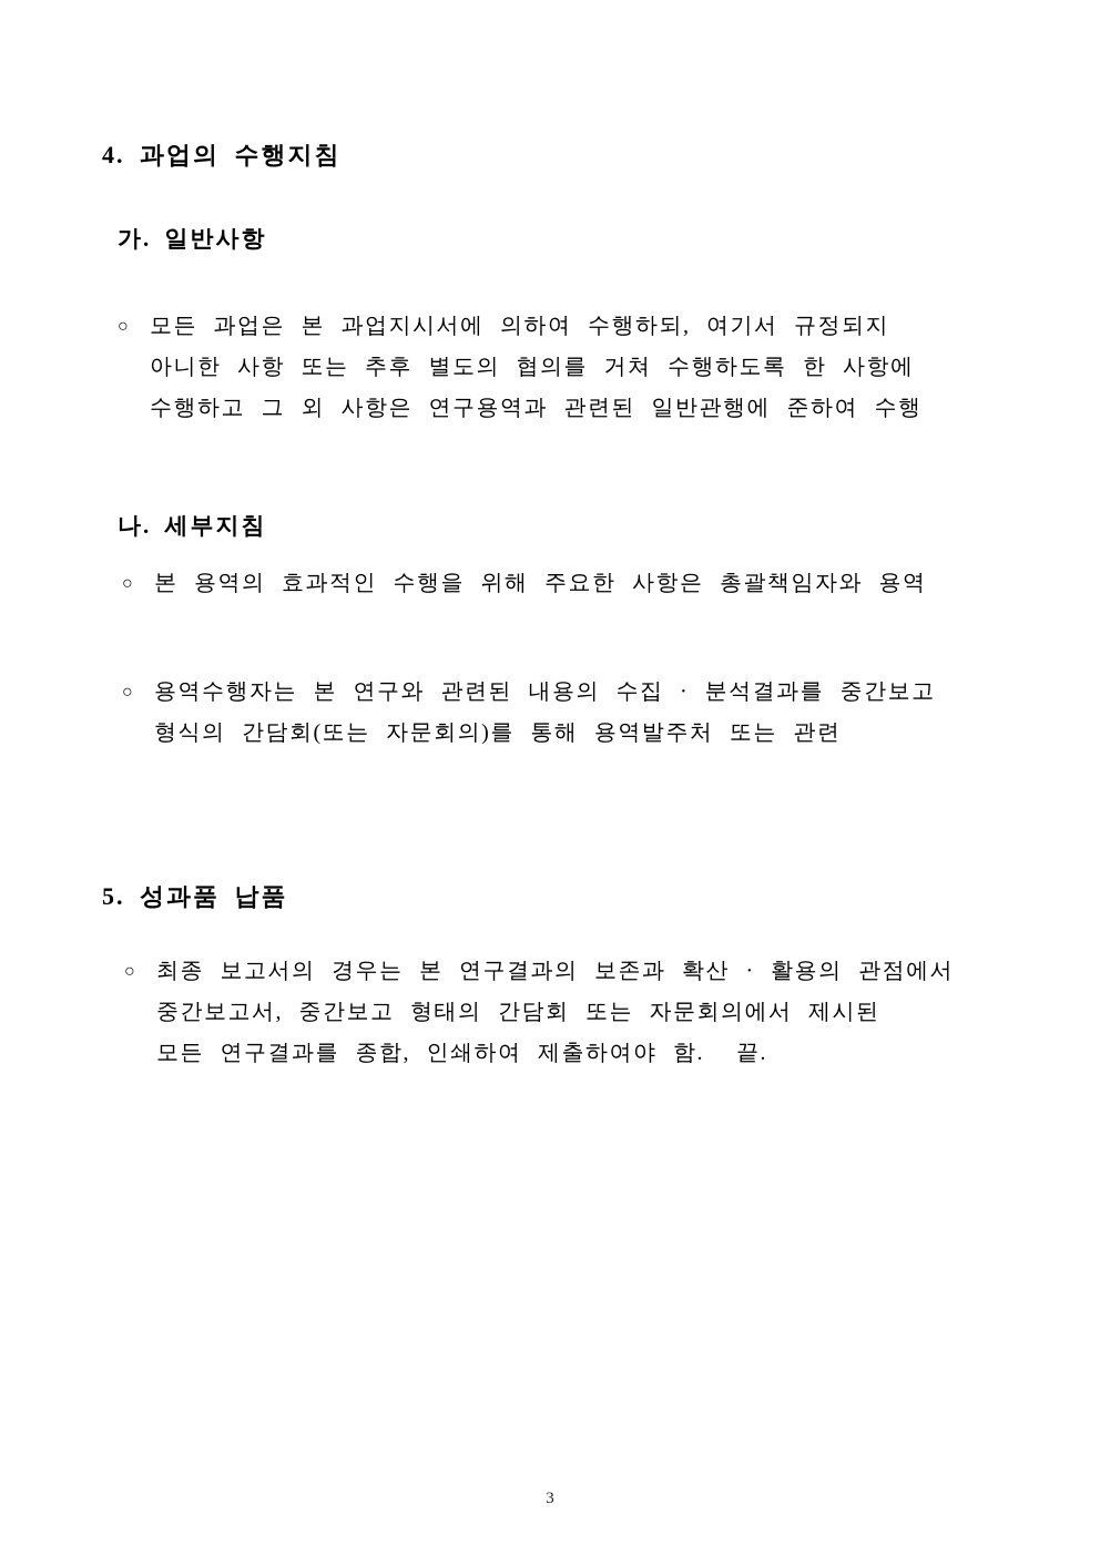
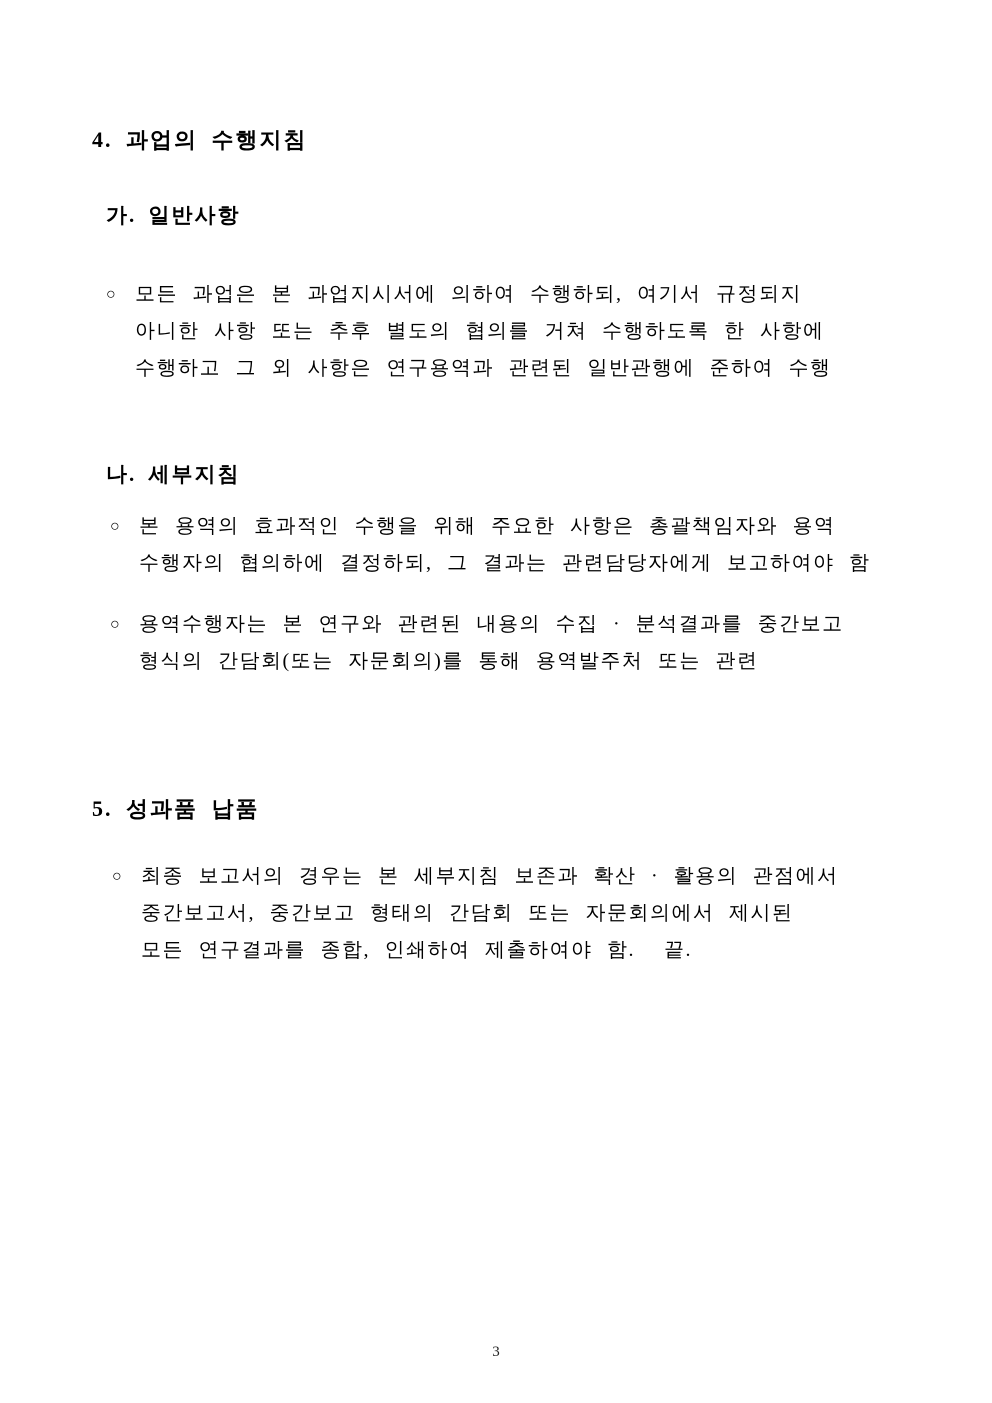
  4. 과업의 수행지침
  가. 일반사항
  ○
  모든 과업은 본 과업지시서에 의하여 수행하되, 여기서 규정되지
  아니한 사항 또는 추후 별도의 협의를 거쳐 수행하도록 한 사항에
  수행하고 그 외 사항은 연구용역과 관련된 일반관행에 준하여 수행
  나. 세부지침
  ○
  본 용역의 효과적인 수행을 위해 주요한 사항은 총괄책임자와 용역
+ 수행자의 협의하에 결정하되, 그 결과는 관련담당자에게 보고하여야 함
  ○
  용역수행자는 본 연구와 관련된 내용의 수집 · 분석결과를 중간보고
  형식의 간담회(또는 자문회의)를 통해 용역발주처 또는 관련
  5. 성과품 납품
  ○
- 최종 보고서의 경우는 본 연구결과의 보존과 확산 · 활용의 관점에서
+ 최종 보고서의 경우는 본 세부지침 보존과 확산 · 활용의 관점에서
  중간보고서, 중간보고 형태의 간담회 또는 자문회의에서 제시된
  모든 연구결과를 종합, 인쇄하여 제출하여야 함. 끝.
  3
